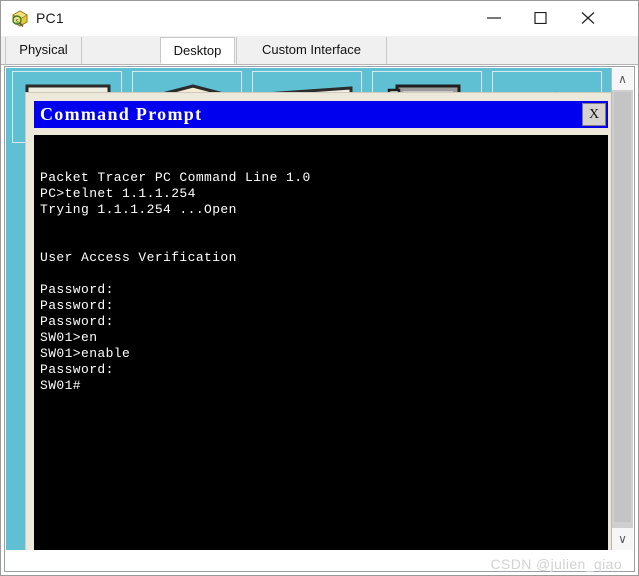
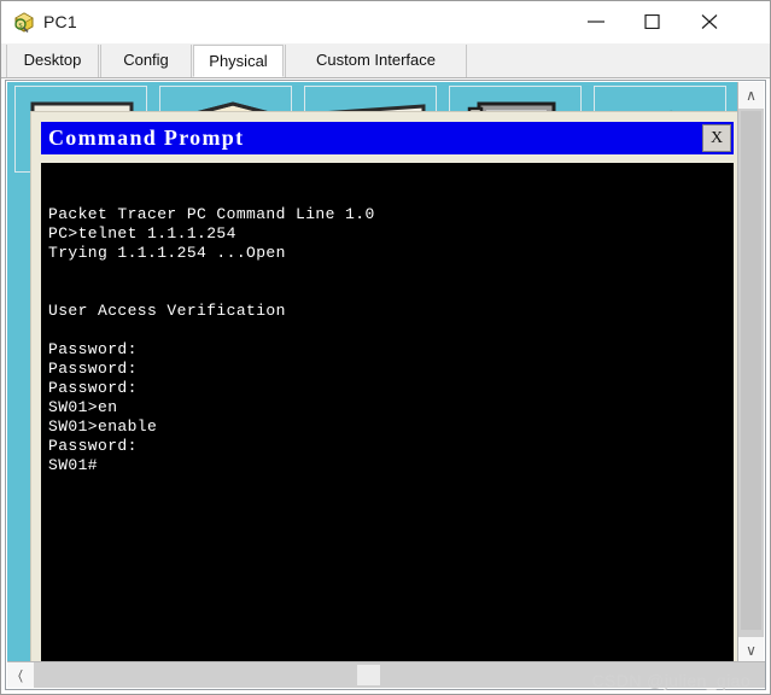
  PC1
- Physical
+ Desktop
+ Config
- Desktop
+ Physical
  Custom Interface
  Command Prompt
  X
  Packet Tracer PC Command Line 1.0
  PC>telnet 1.1.1.254
  Trying 1.1.1.254 ...Open
  User Access Verification
  Password:
  Password:
  Password:
  SW01>en
  SW01>enable
  Password:
  SW01#
  ∧
  ∨
+ 〈
  CSDN @julien_qiao
